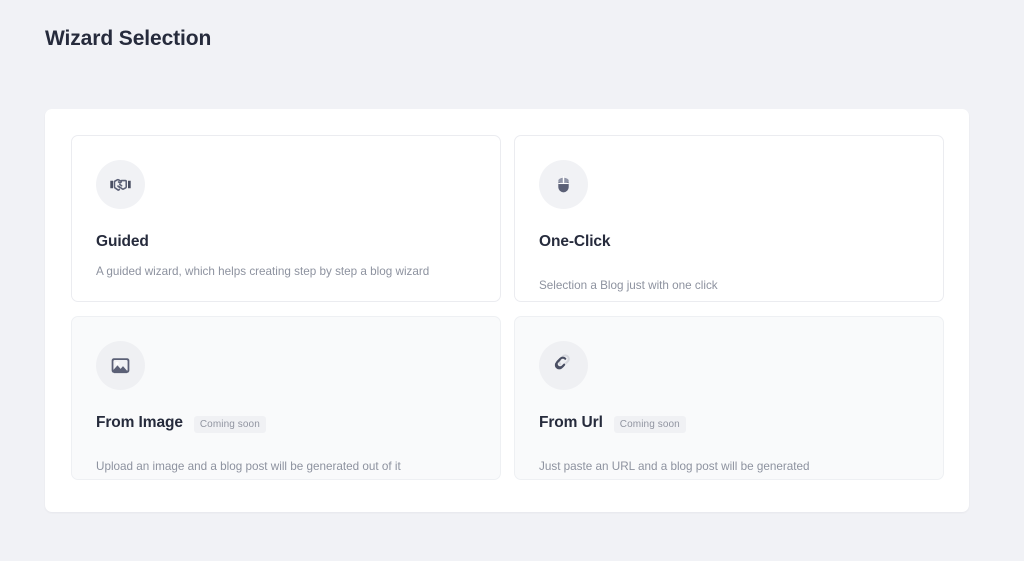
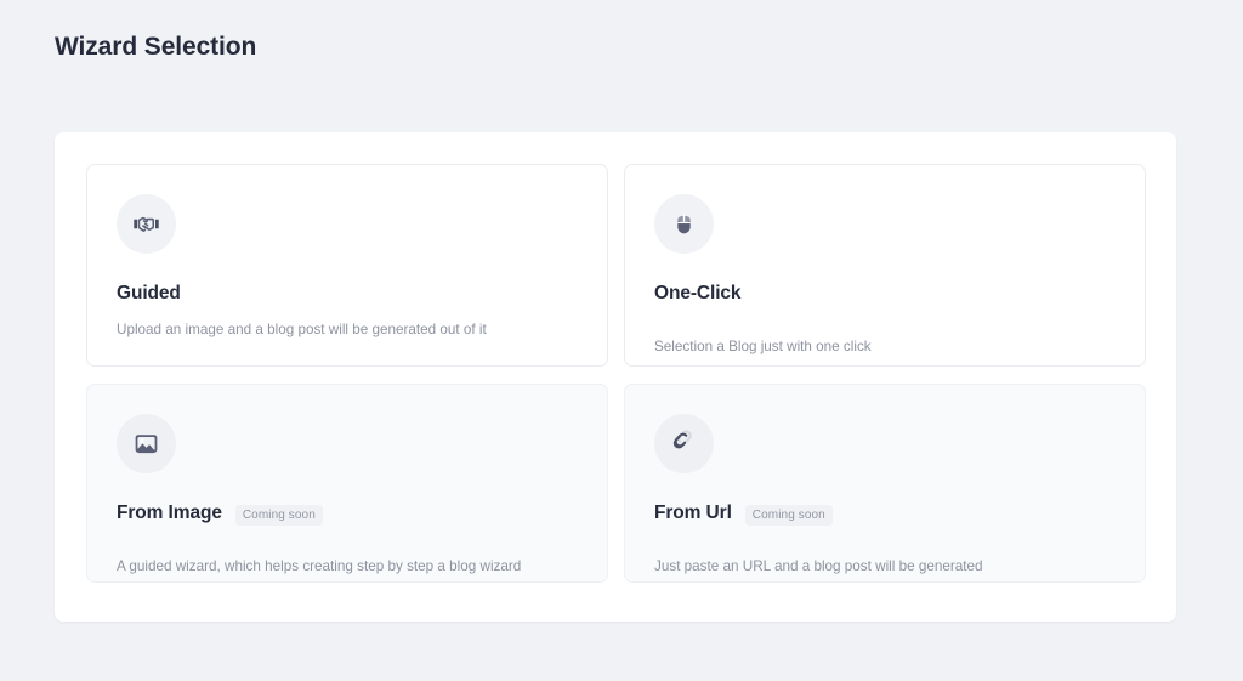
  Wizard Selection
  Guided
- A guided wizard, which helps creating step by step a blog wizard
+ Upload an image and a blog post will be generated out of it
  One-Click
  Selection a Blog just with one click
  From Image
  Coming soon
- Upload an image and a blog post will be generated out of it
+ A guided wizard, which helps creating step by step a blog wizard
  From Url
  Coming soon
  Just paste an URL and a blog post will be generated
